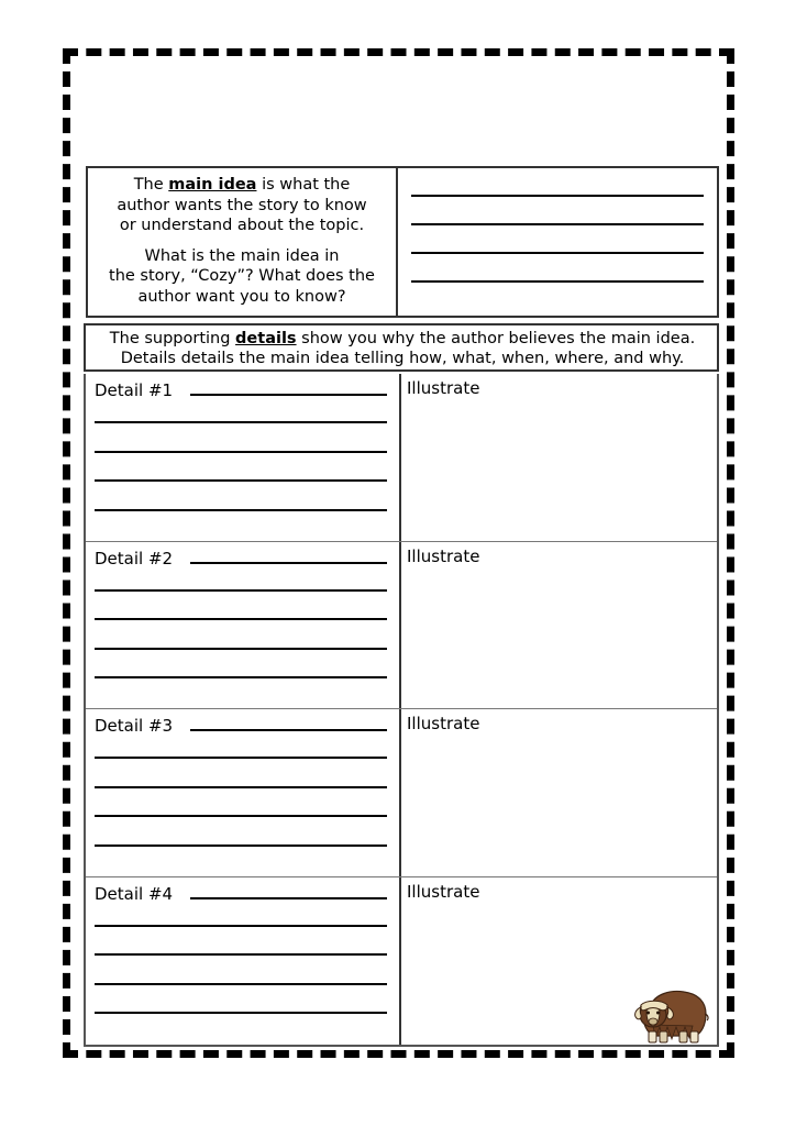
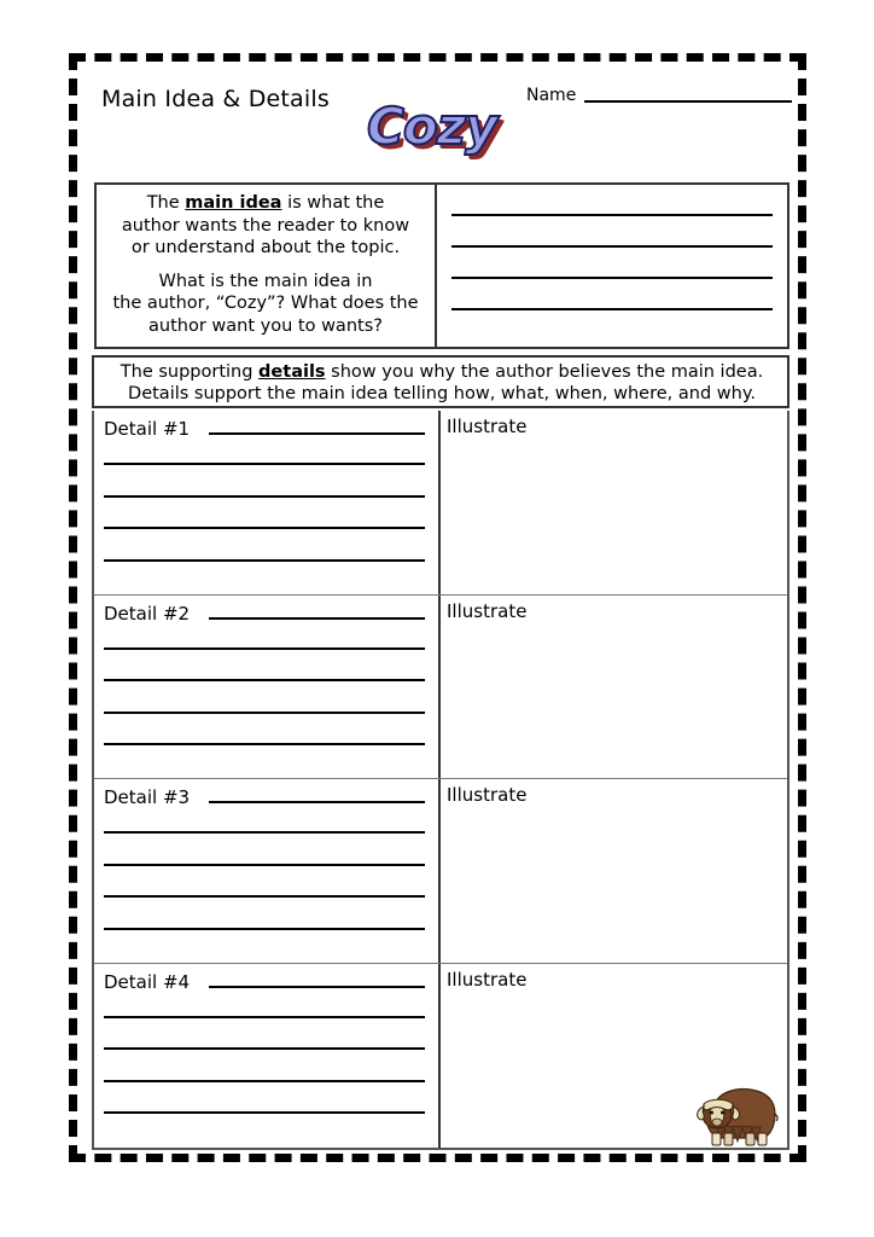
+ Main Idea & Details
+ Cozy
+ Name
  The main idea is what the
- author wants the story to know
+ author wants the reader to know
  or understand about the topic.
  What is the main idea in
- the story, “Cozy”? What does the
+ the author, “Cozy”? What does the
- author want you to know?
+ author want you to wants?
  The supporting details show you why the author believes the main idea.
- Details details the main idea telling how, what, when, where, and why.
+ Details support the main idea telling how, what, when, where, and why.
  Detail #1
  Illustrate
  Detail #2
  Illustrate
  Detail #3
  Illustrate
  Detail #4
  Illustrate
